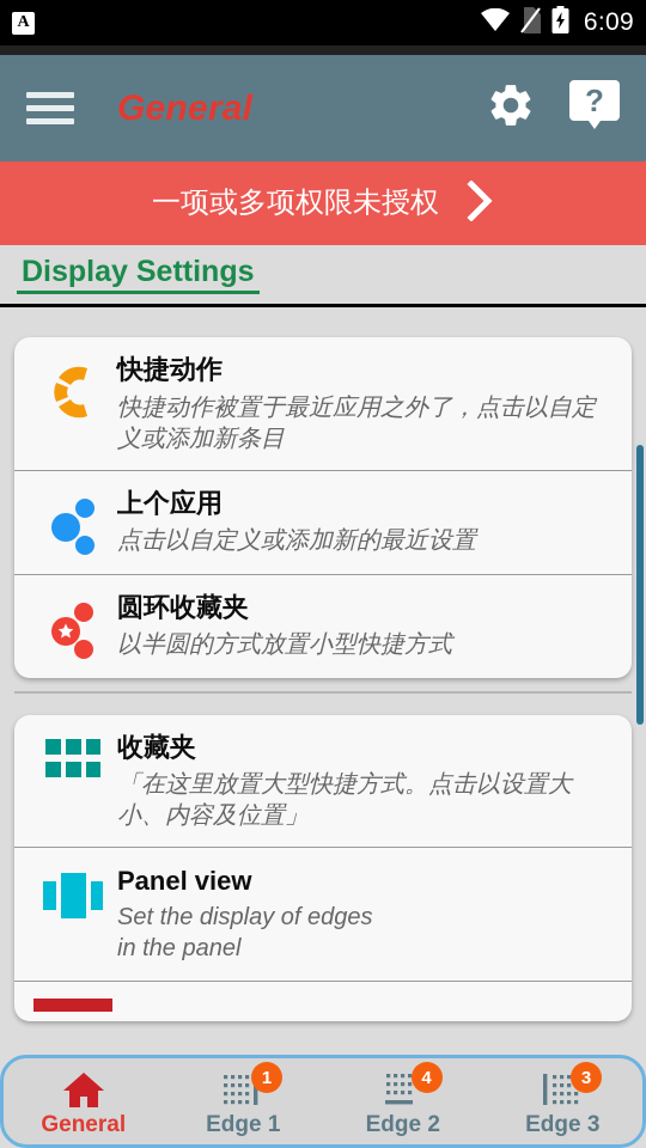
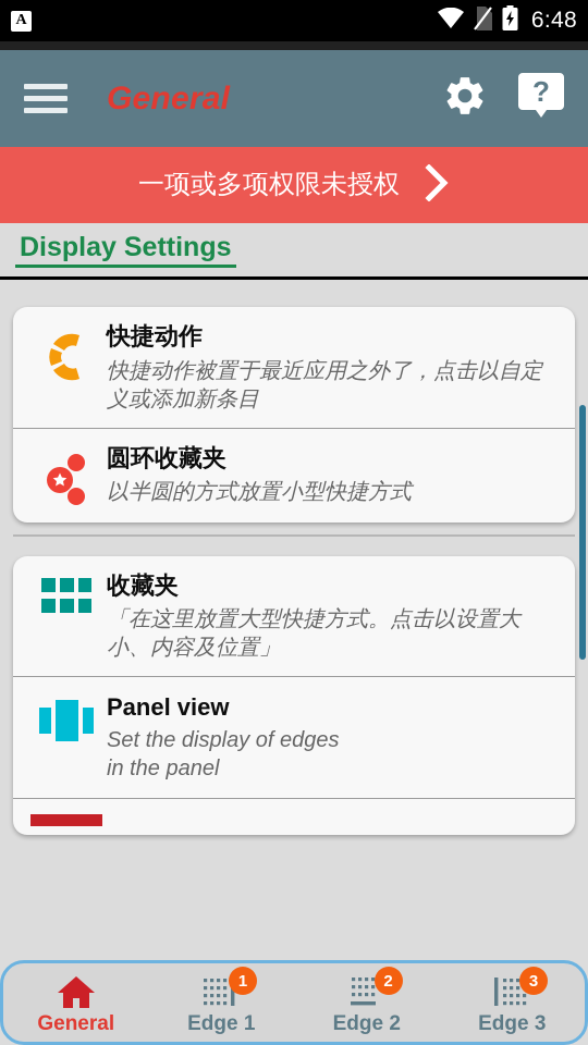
  A
- 6:09
+ 6:48
  General
  ?
  一项或多项权限未授权
  Display Settings
  快捷动作
  快捷动作被置于最近应用之外了，点击以自定义或添加新条目
- 上个应用
- 点击以自定义或添加新的最近设置
  圆环收藏夹
  以半圆的方式放置小型快捷方式
  收藏夹
  「在这里放置大型快捷方式。点击以设置大小、内容及位置」
  Panel view
  Set the display of edges
  in the panel
  General
  1
  Edge 1
- 4
+ 2
  Edge 2
  3
  Edge 3
